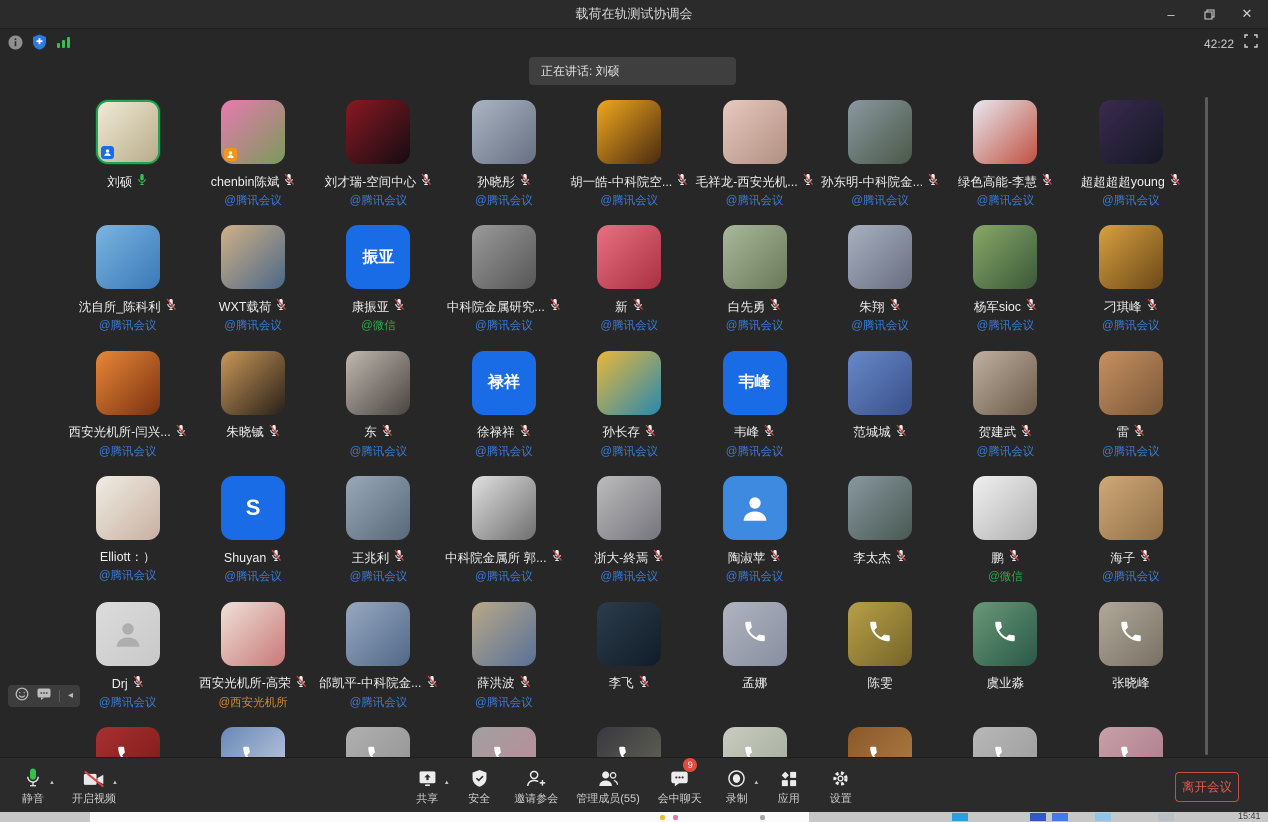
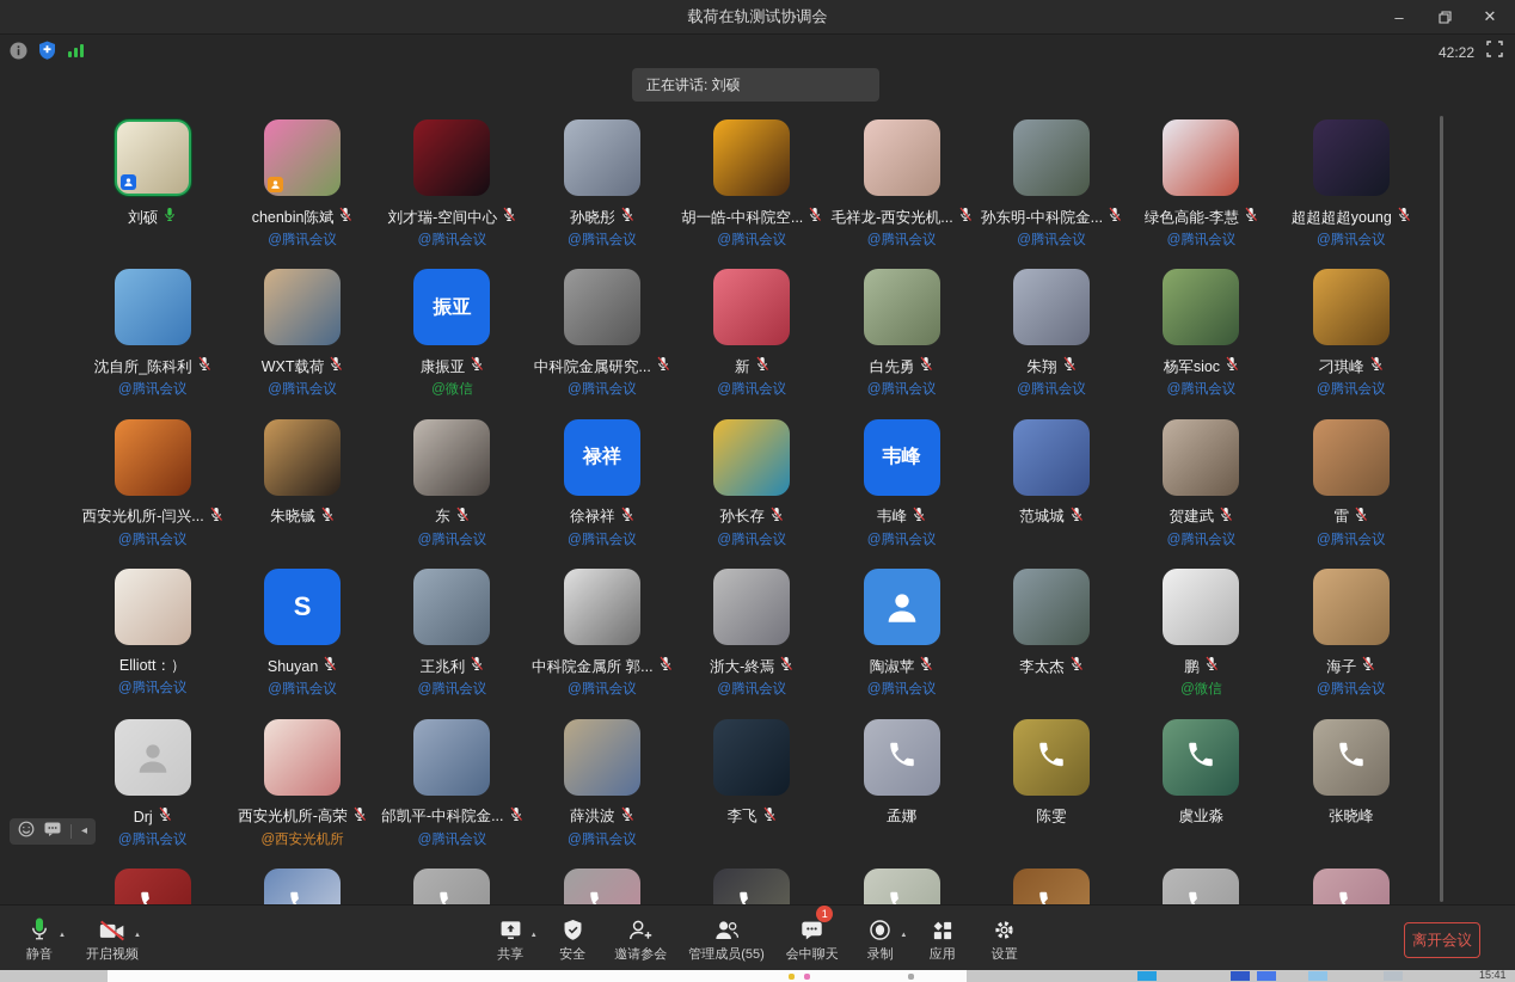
  载荷在轨测试协调会
  –
  ✕
  42:22
  正在讲话: 刘硕
  刘硕
  chenbin陈斌
  @腾讯会议
  刘才瑞-空间中心
  @腾讯会议
  孙晓彤
  @腾讯会议
  胡一皓-中科院空...
  @腾讯会议
  毛祥龙-西安光机...
  @腾讯会议
  孙东明-中科院金...
  @腾讯会议
  绿色高能-李慧
  @腾讯会议
  超超超超young
  @腾讯会议
  沈自所_陈科利
  @腾讯会议
  WXT载荷
  @腾讯会议
  振亚
  康振亚
  @微信
  中科院金属研究...
  @腾讯会议
  新
  @腾讯会议
  白先勇
  @腾讯会议
  朱翔
  @腾讯会议
  杨军sioc
  @腾讯会议
  刁琪峰
  @腾讯会议
  西安光机所-闫兴...
  @腾讯会议
  朱晓铖
  东
  @腾讯会议
  禄祥
  徐禄祥
  @腾讯会议
  孙长存
  @腾讯会议
  韦峰
  韦峰
  @腾讯会议
  范城城
  贺建武
  @腾讯会议
  雷
  @腾讯会议
  Elliott：）
  @腾讯会议
  S
  Shuyan
  @腾讯会议
  王兆利
  @腾讯会议
  中科院金属所 郭...
  @腾讯会议
  浙大-終焉
  @腾讯会议
  陶淑苹
  @腾讯会议
  李太杰
  鹏
  @微信
  海子
  @腾讯会议
  Drj
  @腾讯会议
  西安光机所-高荣
  @西安光机所
  邰凯平-中科院金...
  @腾讯会议
  薛洪波
  @腾讯会议
  李飞
  孟娜
  陈雯
  虞业淼
  张晓峰
  ◂
  静音
  开启视频
  共享
  安全
  邀请参会
  管理成员(55)
- 9
+ 1
  会中聊天
  录制
  应用
  设置
  离开会议
  15:41
